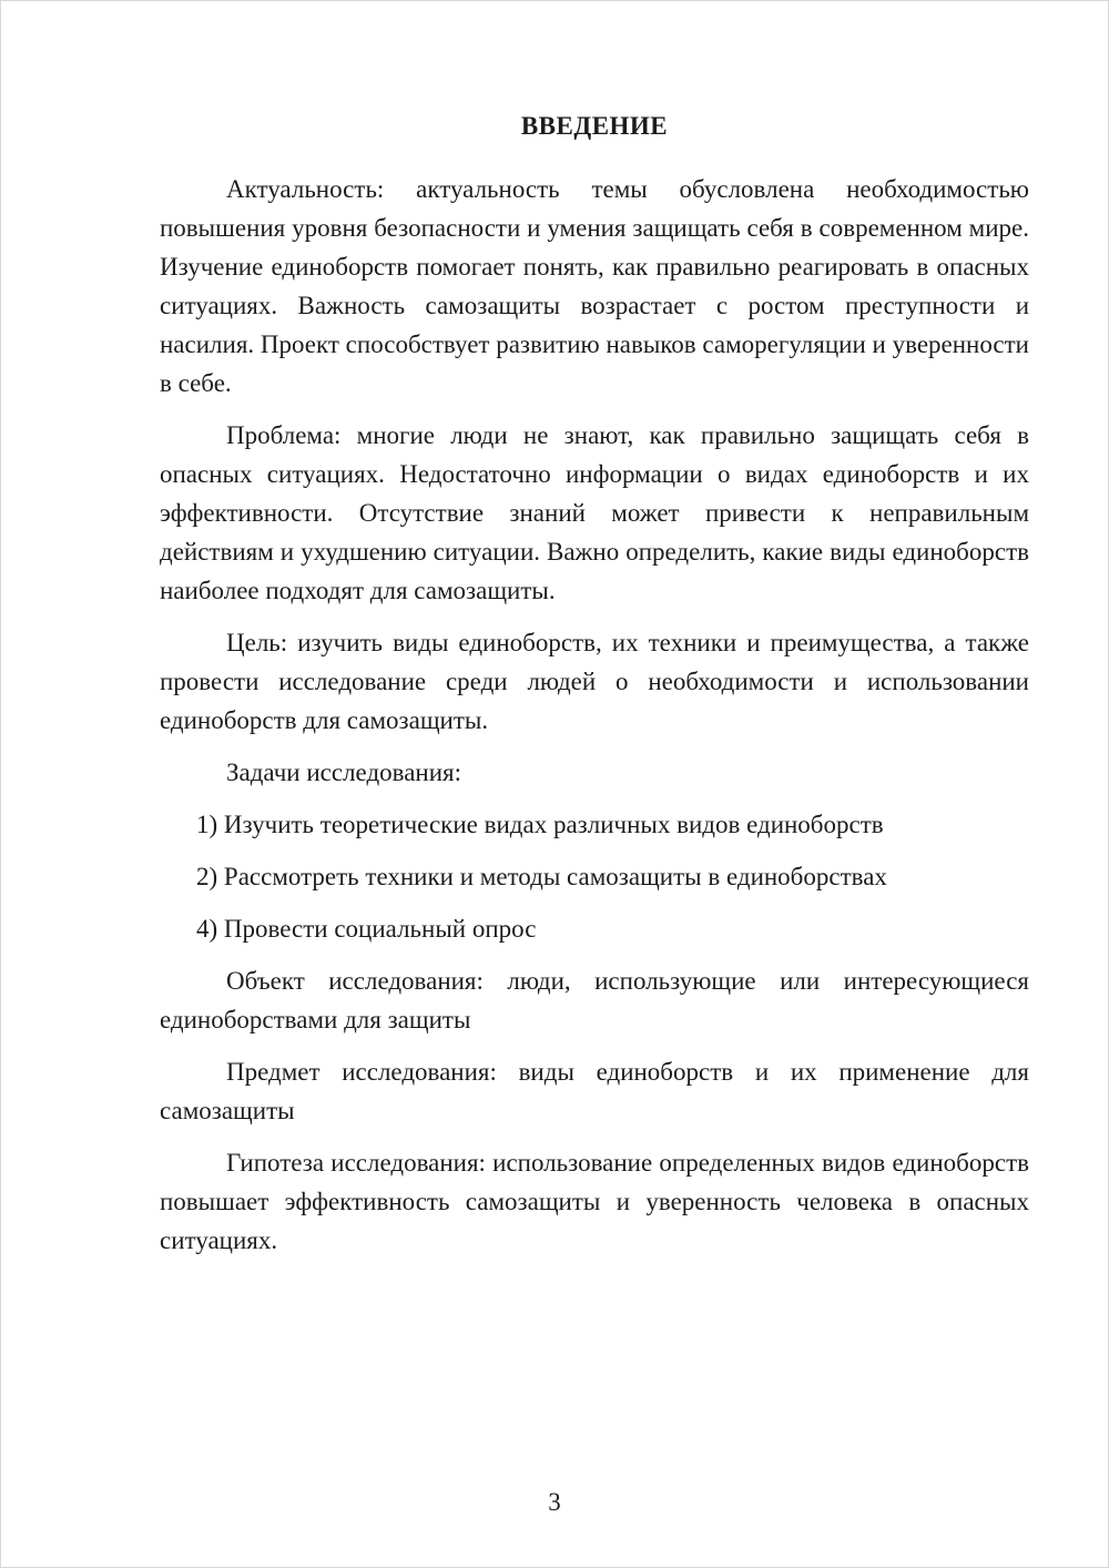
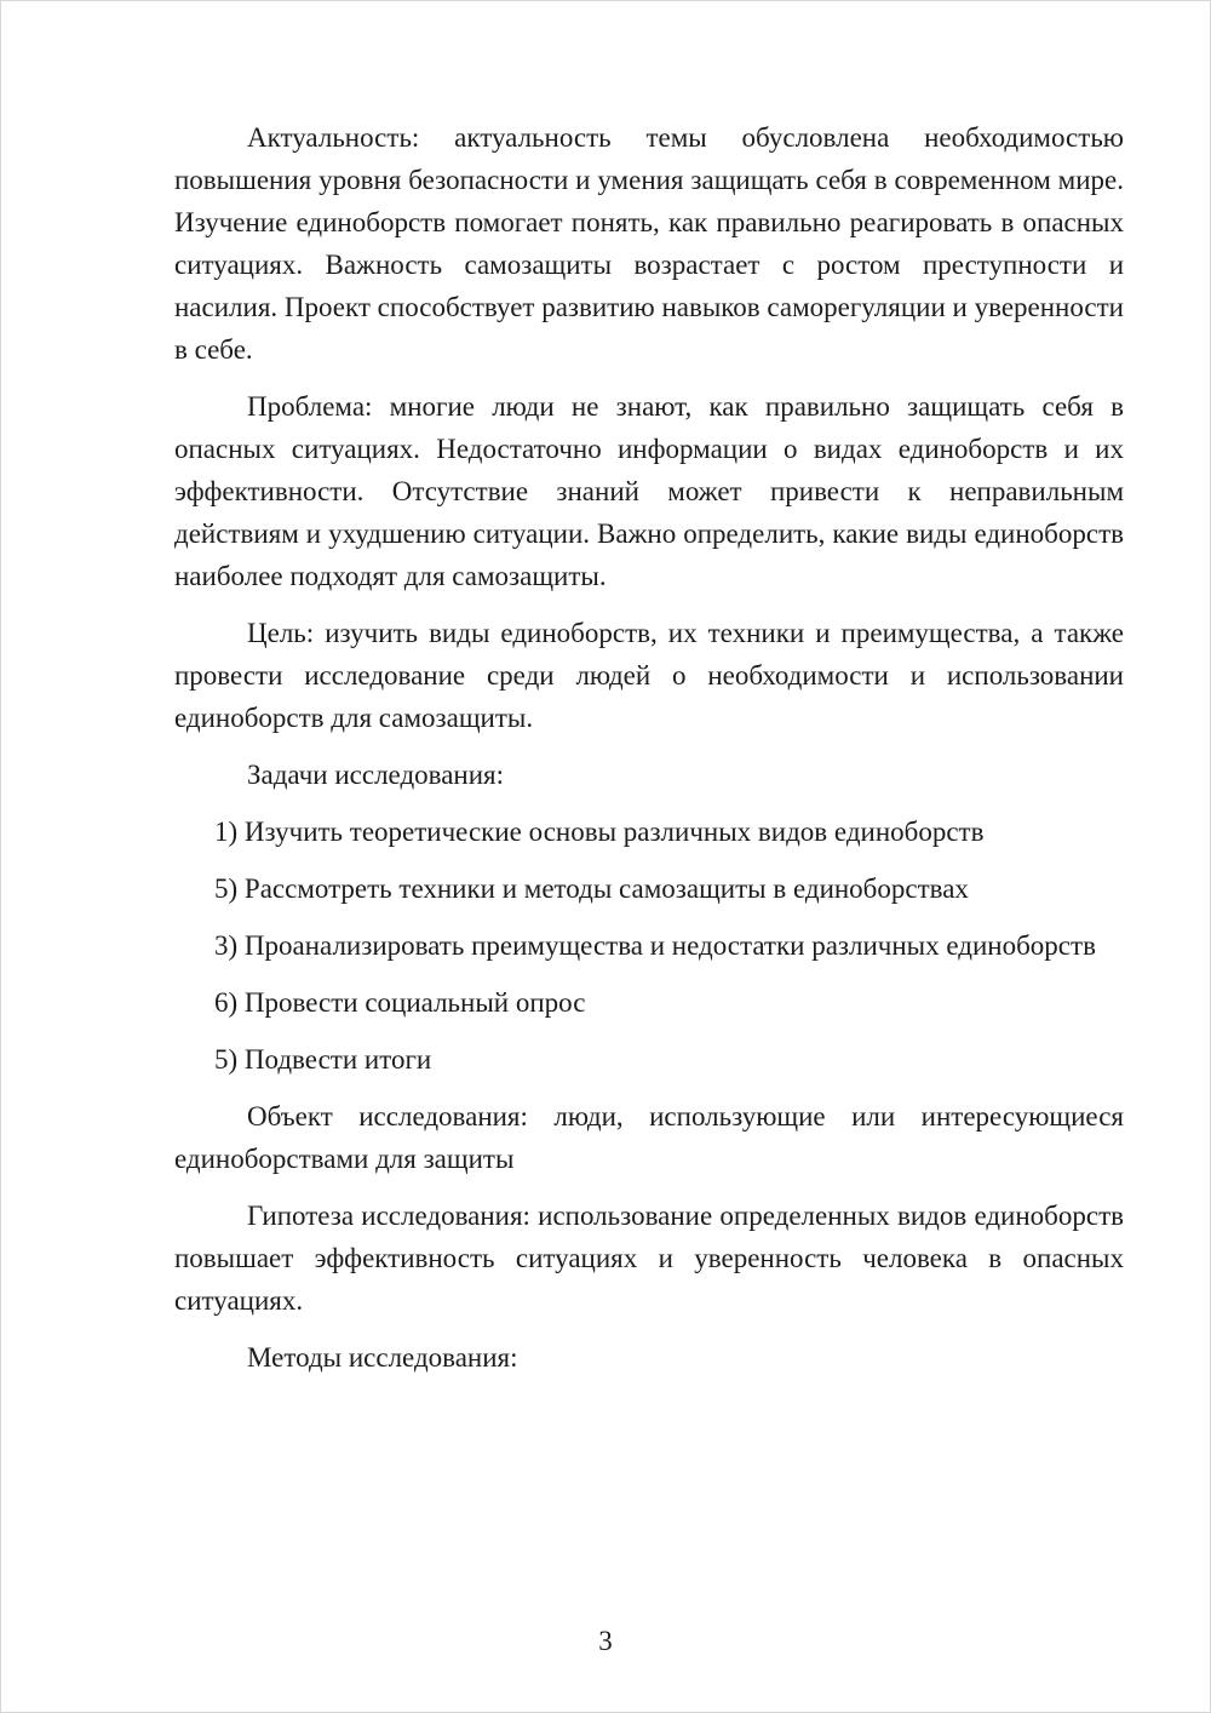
- ВВЕДЕНИЕ
  Актуальность: актуальность темы обусловлена необходимостью повышения уровня безопасности и умения защищать себя в современном мире. Изучение единоборств помогает понять, как правильно реагировать в опасных ситуациях. Важность самозащиты возрастает с ростом преступности и насилия. Проект способствует развитию навыков саморегуляции и уверенности в себе.
  Проблема: многие люди не знают, как правильно защищать себя в опасных ситуациях. Недостаточно информации о видах единоборств и их эффективности. Отсутствие знаний может привести к неправильным действиям и ухудшению ситуации. Важно определить, какие виды единоборств наиболее подходят для самозащиты.
  Цель: изучить виды единоборств, их техники и преимущества, а также провести исследование среди людей о необходимости и использовании единоборств для самозащиты.
  Задачи исследования:
- 1) Изучить теоретические видах различных видов единоборств
+ 1) Изучить теоретические основы различных видов единоборств
- 2) Рассмотреть техники и методы самозащиты в единоборствах
+ 5) Рассмотреть техники и методы самозащиты в единоборствах
+ 3) Проанализировать преимущества и недостатки различных единоборств
- 4) Провести социальный опрос
+ 6) Провести социальный опрос
+ 5) Подвести итоги
  Объект исследования: люди, использующие или интересующиеся единоборствами для защиты
- Предмет исследования: виды единоборств и их применение для самозащиты
- Гипотеза исследования: использование определенных видов единоборств повышает эффективность самозащиты и уверенность человека в опасных ситуациях.
+ Гипотеза исследования: использование определенных видов единоборств повышает эффективность ситуациях и уверенность человека в опасных ситуациях.
+ Методы исследования:
  3
